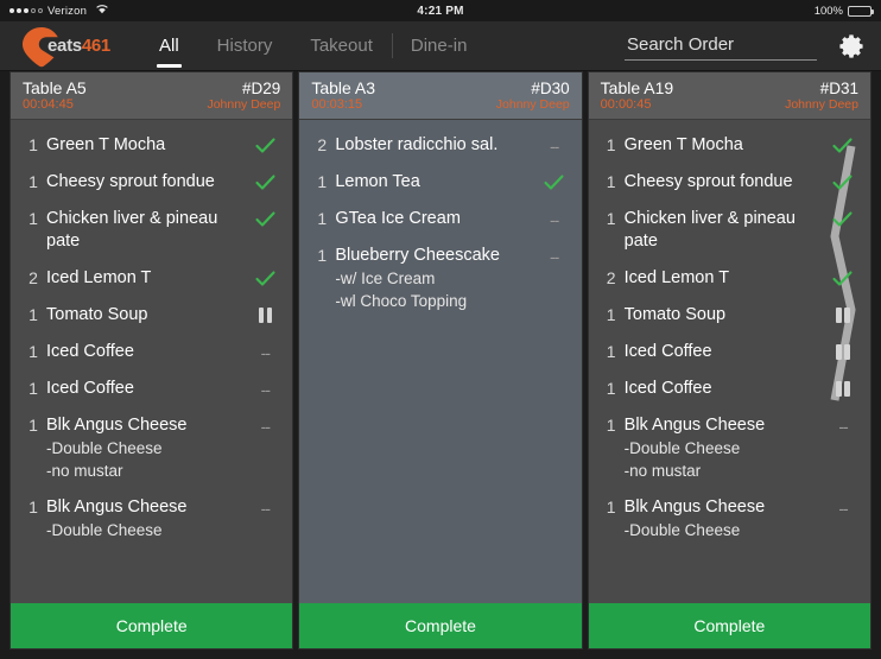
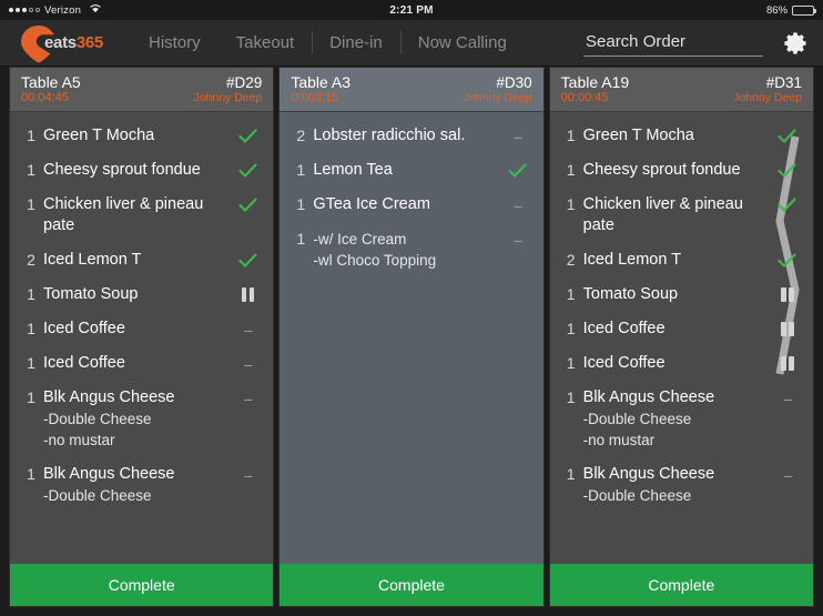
  Verizon
- 4:21 PM
+ 2:21 PM
- 100%
+ 86%
- eats461
+ eats365
- All
  History
  Takeout
  Dine-in
+ Now Calling
  Search Order
  Table A5
  #D29
  00:04:45
  Johnny Deep
  1
  Green T Mocha
  1
  Cheesy sprout fondue
  1
  Chicken liver & pineau pate
  2
  Iced Lemon T
  1
  Tomato Soup
  1
  Iced Coffee
  --
  1
  Iced Coffee
  --
  1
  Blk Angus Cheese
  -Double Cheese
  -no mustar
  --
  1
  Blk Angus Cheese
  -Double Cheese
  --
  Complete
  Table A3
  #D30
  00:03:15
  Johnny Deep
  2
  Lobster radicchio sal.
  --
  1
  Lemon Tea
  1
  GTea Ice Cream
  --
  1
- Blueberry Cheescake
  -w/ Ice Cream
  -wl Choco Topping
  --
  Complete
  Table A19
  #D31
  00:00:45
  Johnny Deep
  1
  Green T Mocha
  1
  Cheesy sprout fondue
  1
  Chicken liver & pineau pate
  2
  Iced Lemon T
  1
  Tomato Soup
  1
  Iced Coffee
  1
  Iced Coffee
  1
  Blk Angus Cheese
  -Double Cheese
  -no mustar
  --
  1
  Blk Angus Cheese
  -Double Cheese
  --
  Complete
